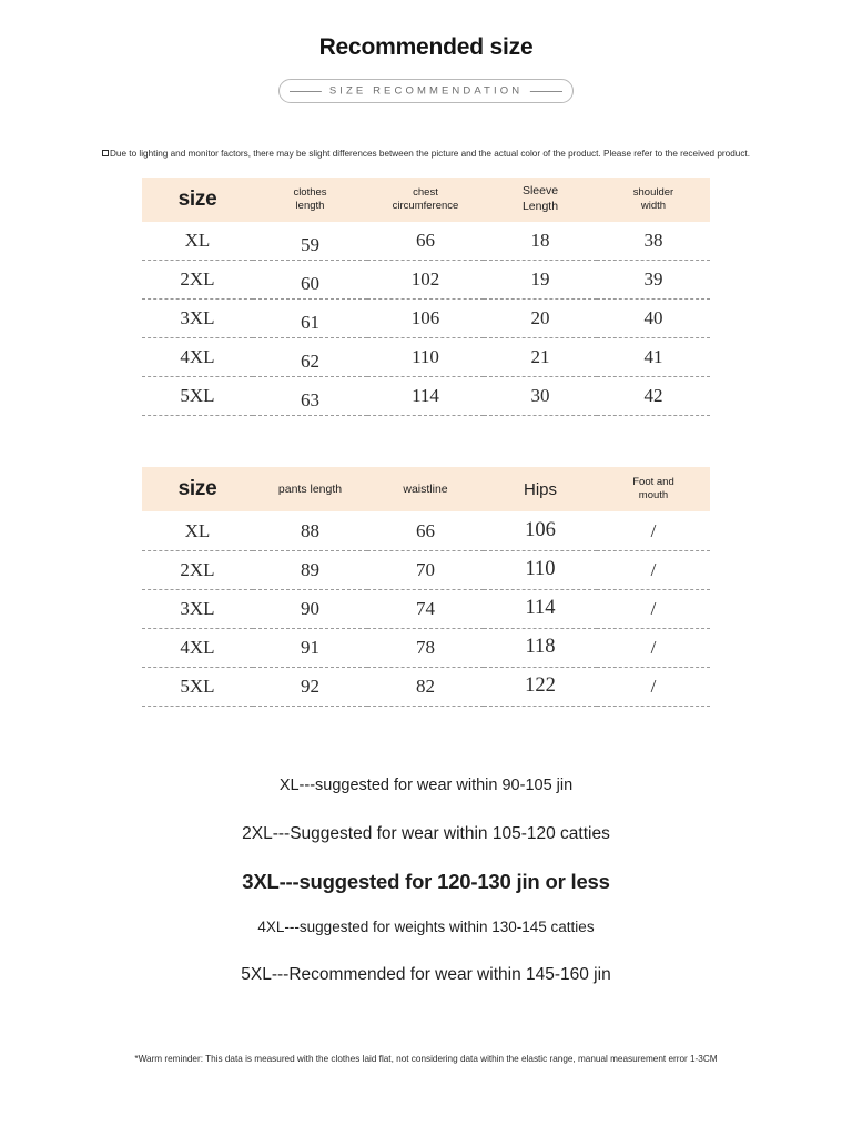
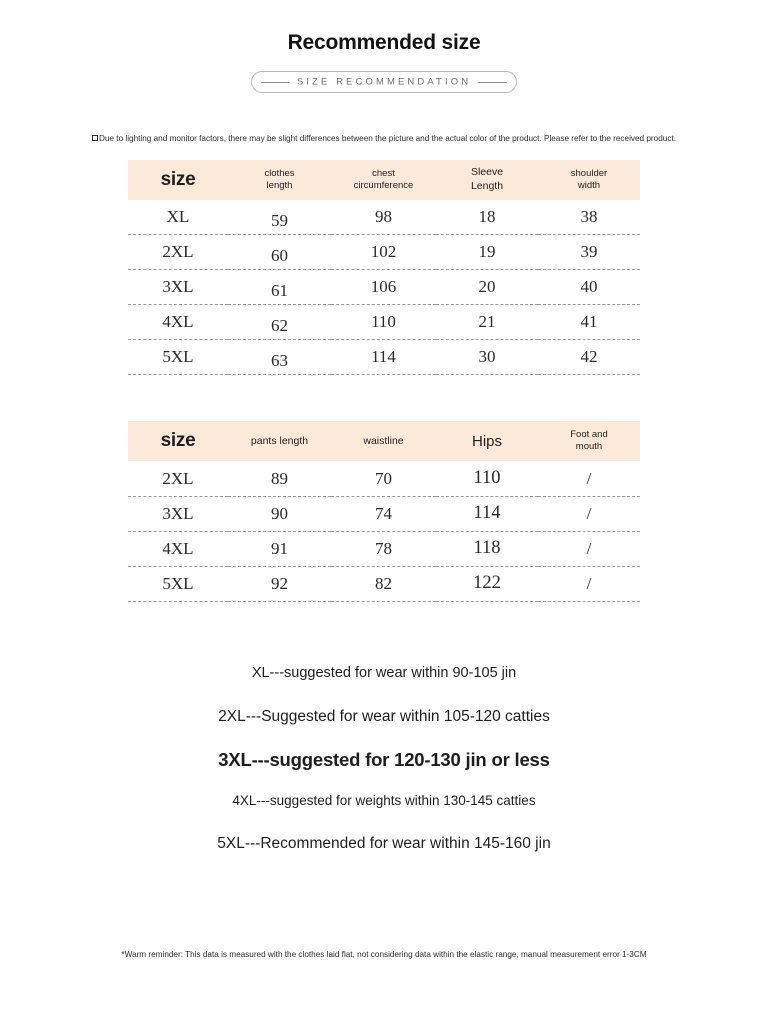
  Recommended size
  SIZE RECOMMENDATION
  Due to lighting and monitor factors, there may be slight differences between the picture and the actual color of the product. Please refer to the received product.
  size	clothes length	chest circumference	Sleeve Length	shoulder width
- XL	59	66	18	38
+ XL	59	98	18	38
  2XL	60	102	19	39
  3XL	61	106	20	40
  4XL	62	110	21	41
  5XL	63	114	30	42
  size	pants length	waistline	Hips	Foot and mouth
- XL	88	66	106	/
  2XL	89	70	110	/
  3XL	90	74	114	/
  4XL	91	78	118	/
  5XL	92	82	122	/
  XL---suggested for wear within 90-105 jin
  2XL---Suggested for wear within 105-120 catties
  3XL---suggested for 120-130 jin or less
  4XL---suggested for weights within 130-145 catties
  5XL---Recommended for wear within 145-160 jin
  *Warm reminder: This data is measured with the clothes laid flat, not considering data within the elastic range, manual measurement error 1-3CM
